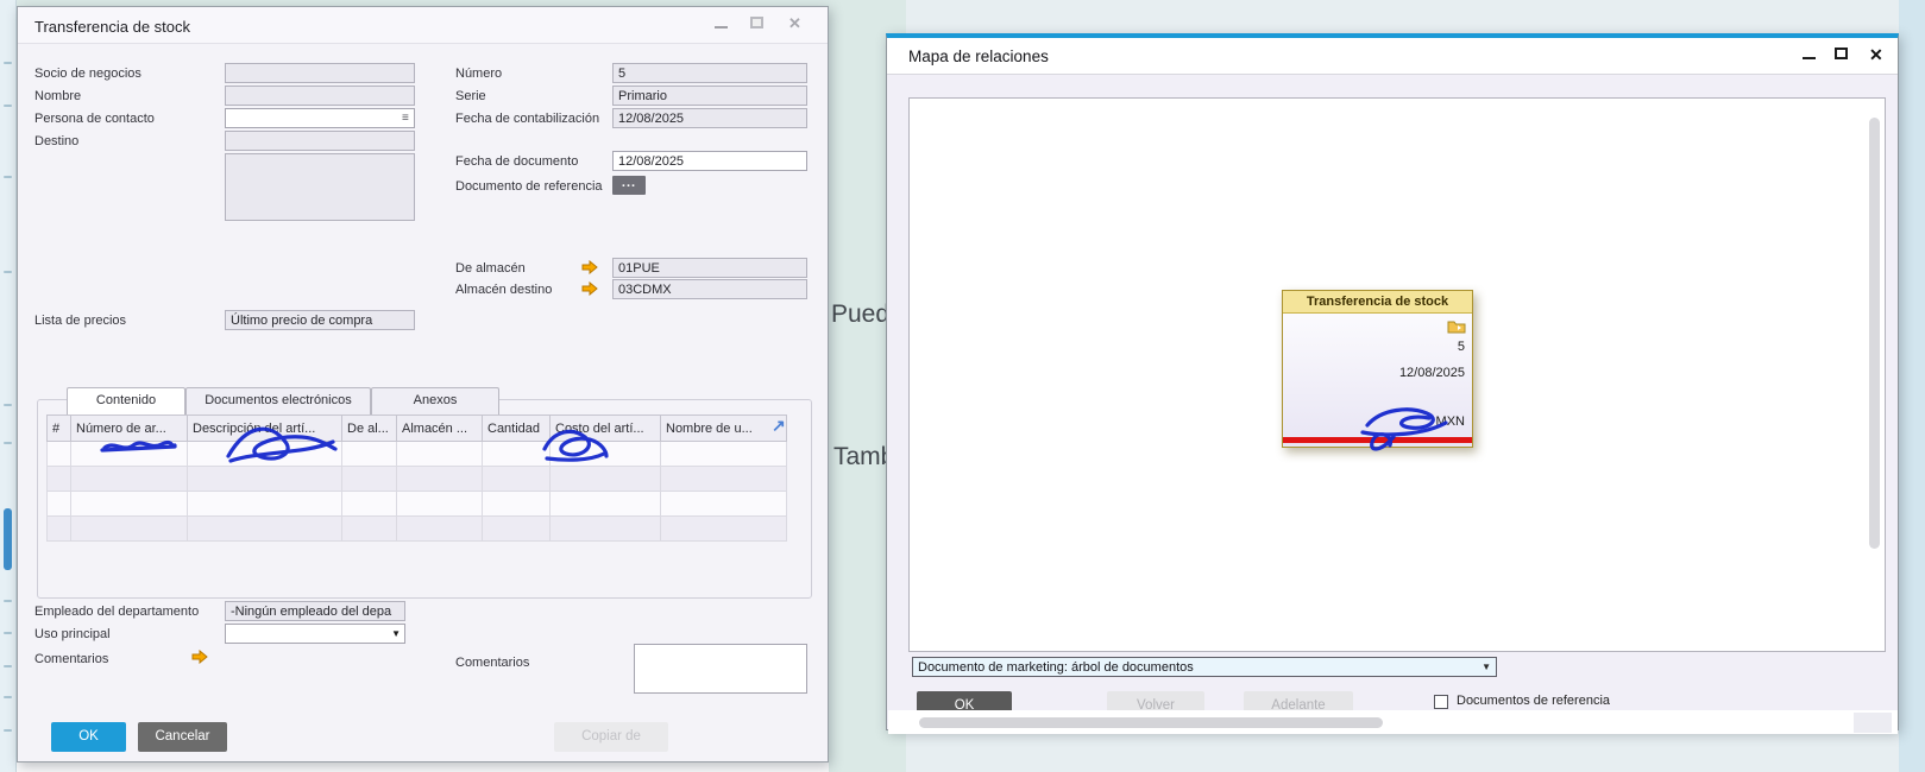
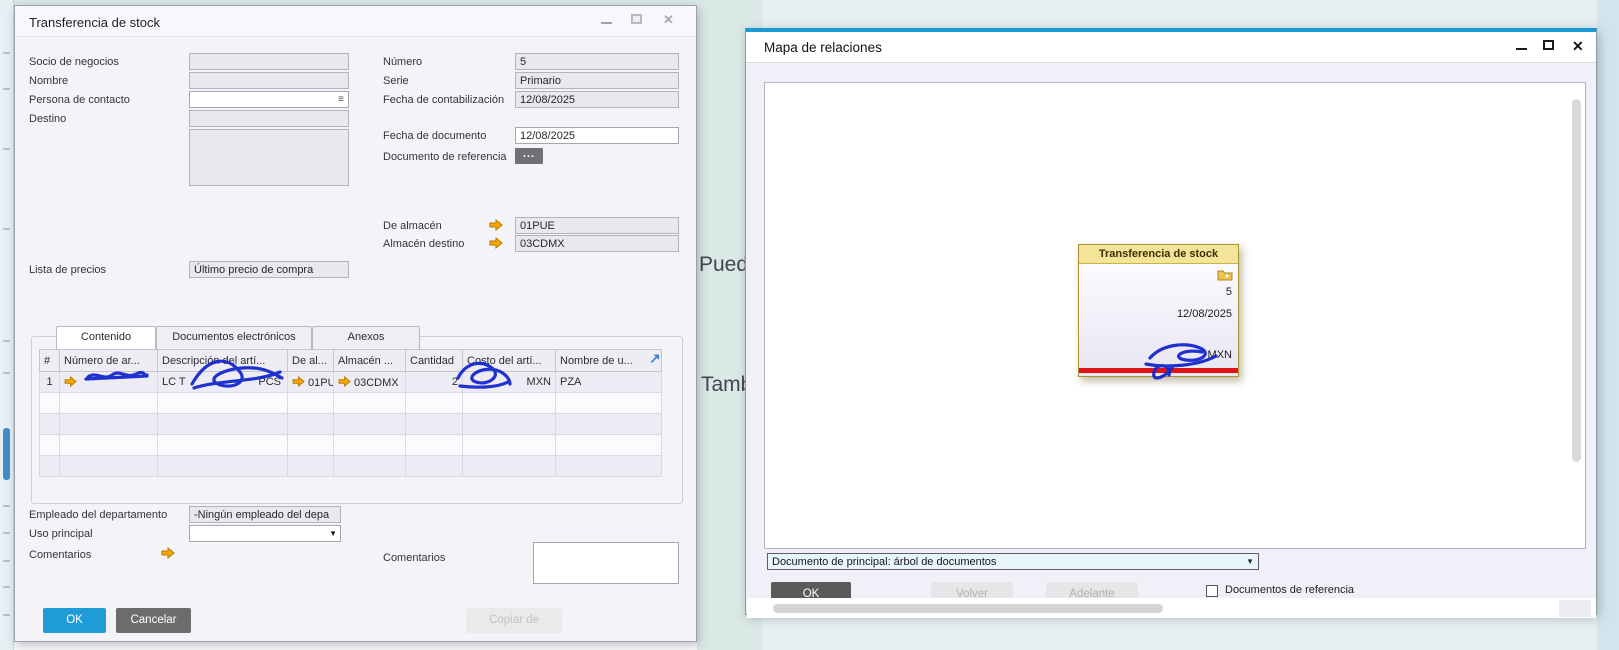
  Pued
  Transferencia de stock
  ✕
  Socio de negocios
  Nombre
  Persona de contacto
  ≡
  Destino
  Número
  5
  Serie
  Primario
  Fecha de contabilización
  12/08/2025
  Fecha de documento
  12/08/2025
  Documento de referencia
  ...
  De almacén
  01PUE
  Almacén destino
  03CDMX
  Lista de precios
  Último precio de compra
  Contenido
  Documentos electrónicos
  Anexos
  ↗
  #	Número de ar...	Descripcióel artí...	De al...	Almacén ...	Cantidad	Costo del artí...	Nombre de u...
+ 1		LC T PCS	01PU	03CDMX	2	MXN	PZA
  Empleado del departamento
  -Ningún empleado del depa
  Uso principal
  ▼
  Comentarios
  Comentarios
  OK
  Cancelar
  Copiar de
  Mapa de relaciones
  ✕
  Transferencia de stock
  5
  12/08/2025
  MXN
- Documento de marketing: árbol de documentos
+ Documento de principal: árbol de documentos
  ▼
  OK
  Volver
  Adelante
  Documentos de referencia
